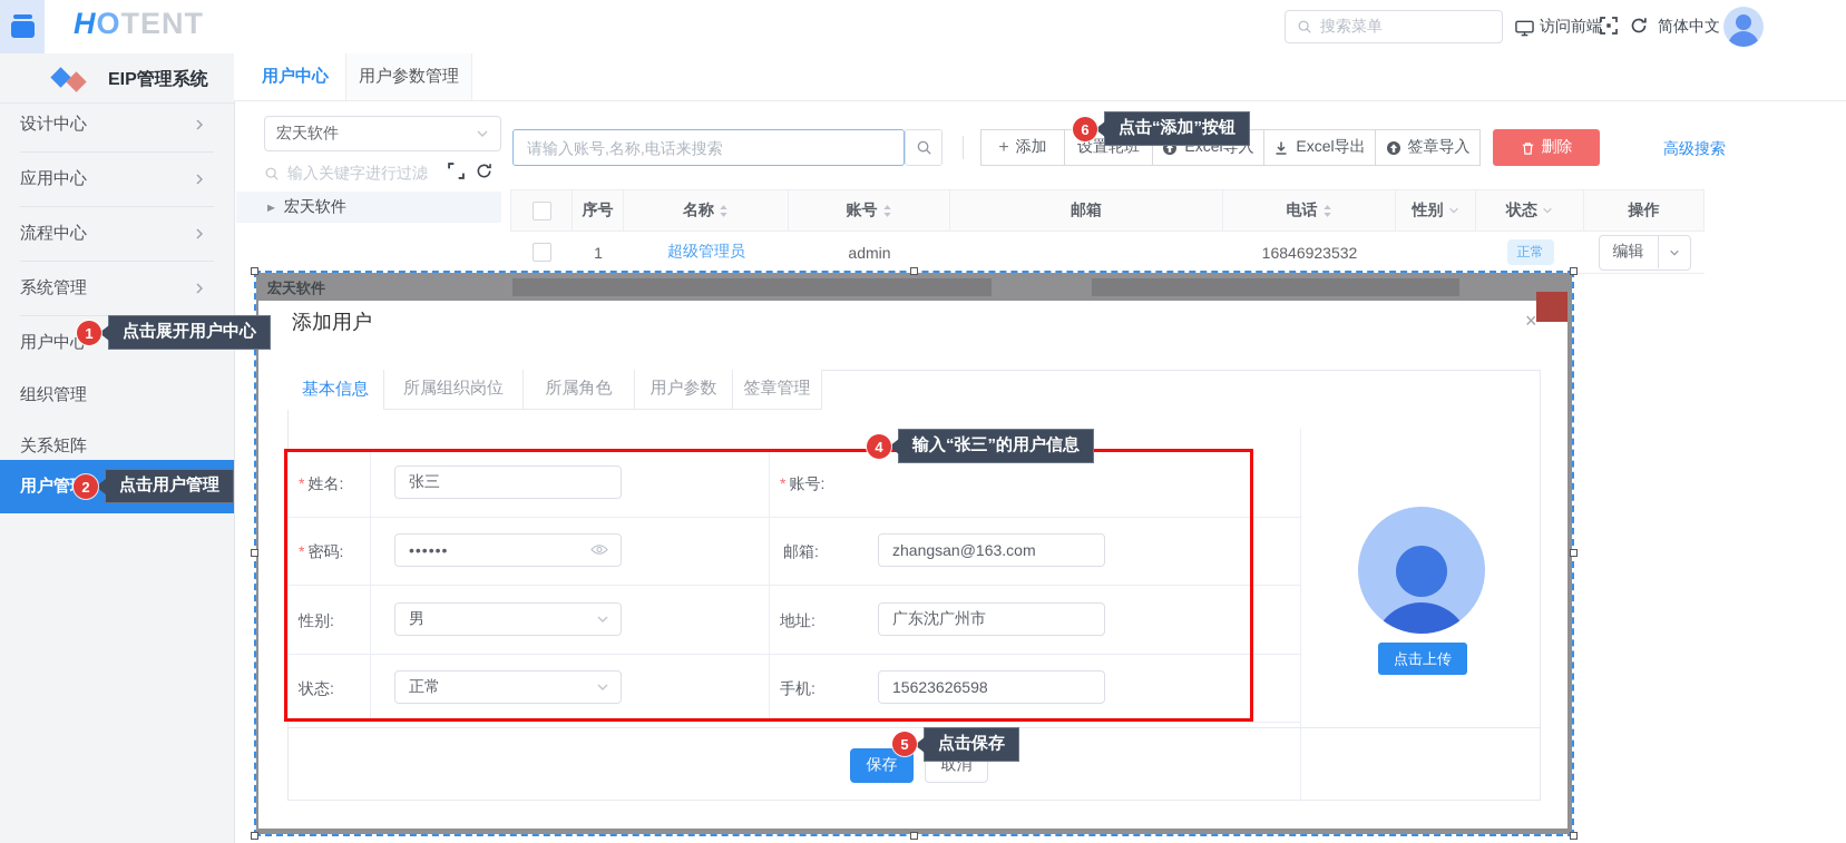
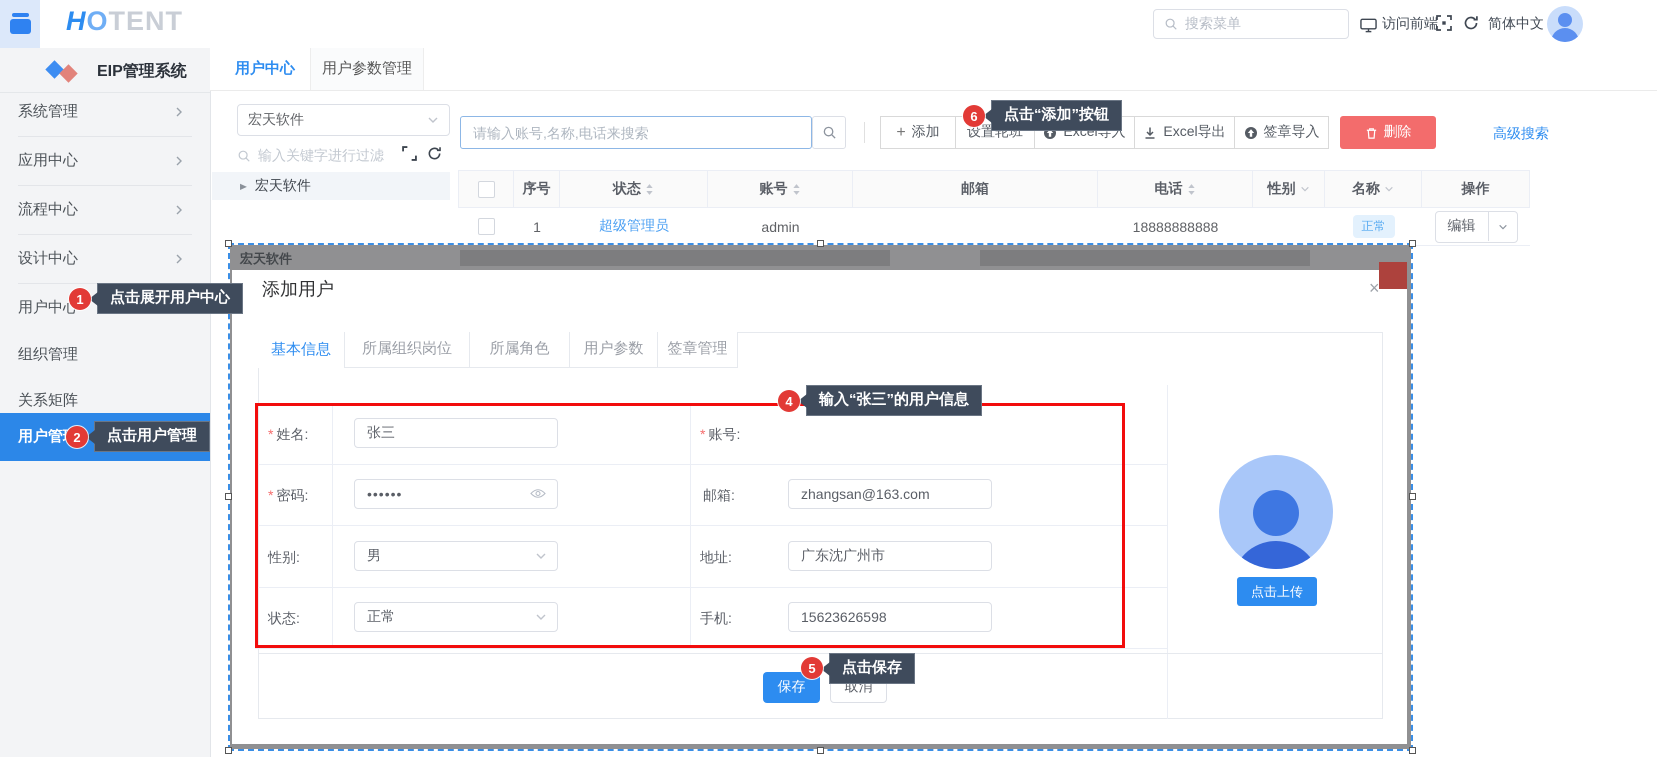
  HOTENT
  搜索菜单
  访问前端
  简体中文
  EIP管理系统
- 设计中心
+ 系统管理
  应用中心
  流程中心
- 系统管理
+ 设计中心
  用户中心
  组织管理
  关系矩阵
  用户管
  用户中心
  用户参数管理
  宏天软件
  输入关键字进行过滤
  ▶
  宏天软件
  请输入账号,名称,电话来搜索
  +
  添加
  设置轮班
  Excel导入
  Excel导出
  签章导入
  删除
  高级搜索
  序号
- 名称
+ 状态
  账号
  邮箱
  电话
  性别
- 状态
+ 名称
  操作
  1
  超级管理员
  admin
- 16846923532
+ 18888888888
  正常
  编辑
  宏天软件
  添加用户
  ×
  基本信息
  所属组织岗位
  所属角色
  用户参数
  签章管理
  * 姓名:
  张三
  * 账号:
  * 密码:
  ••••••
  邮箱:
  zhangsan@163.com
  性别:
  男
  地址:
  广东沈广州市
  状态:
  正常
  手机:
  15623626598
  点击上传
  保存
  取消
  1
  点击展开用户中心
  2
  点击用户管理
  6
  点击“添加”按钮
  4
  输入“张三”的用户信息
  5
  点击保存
